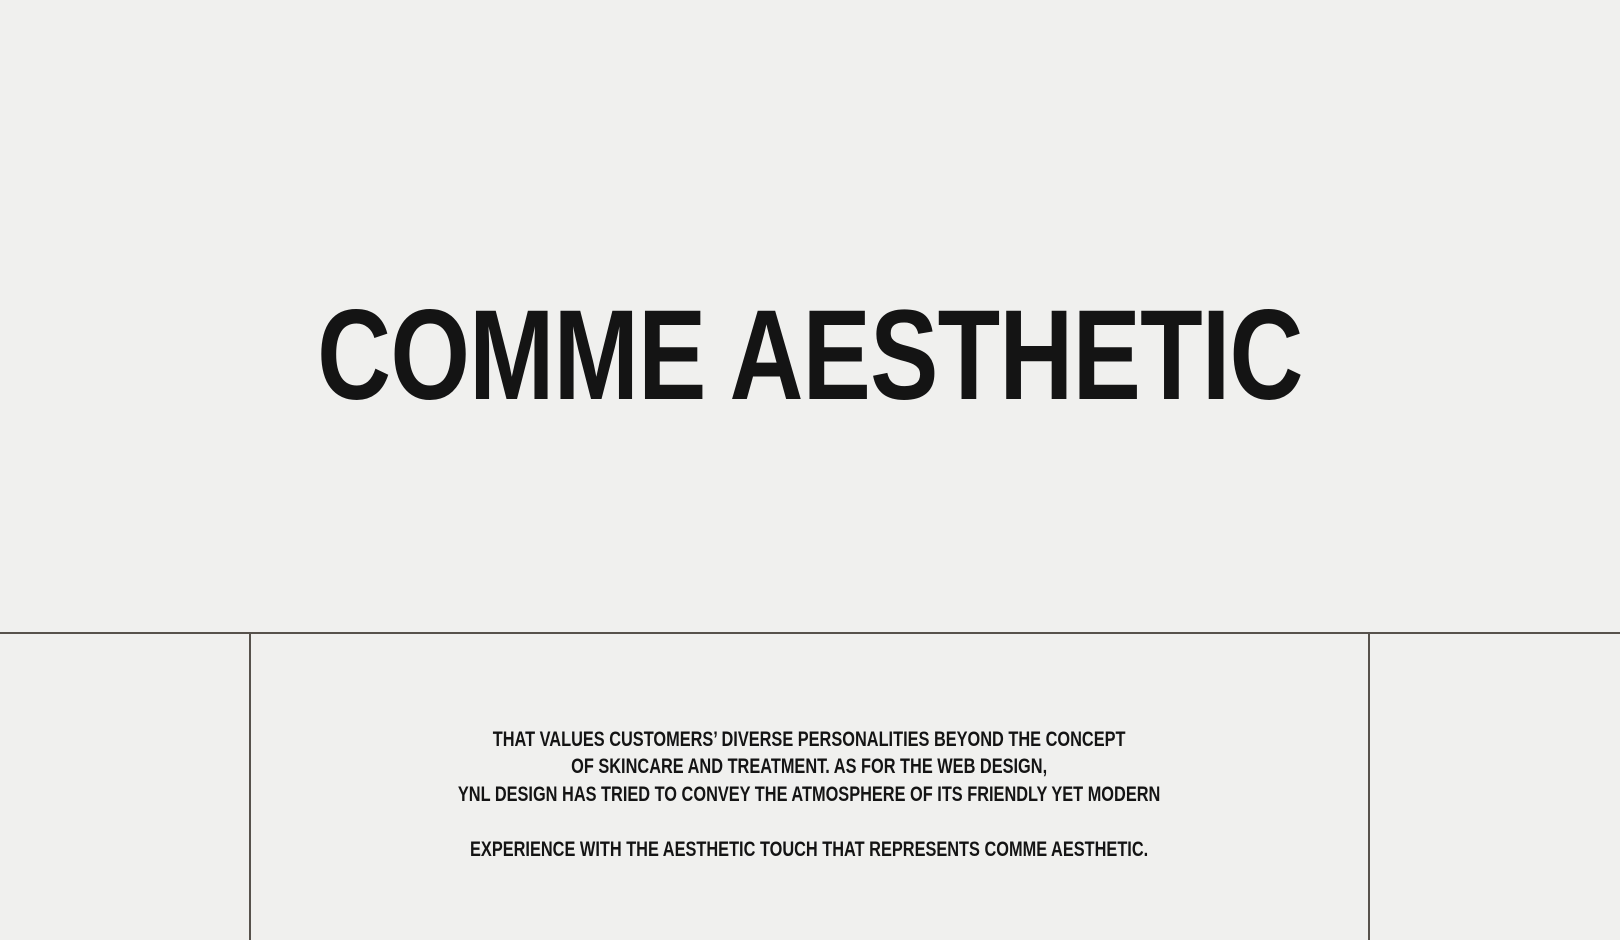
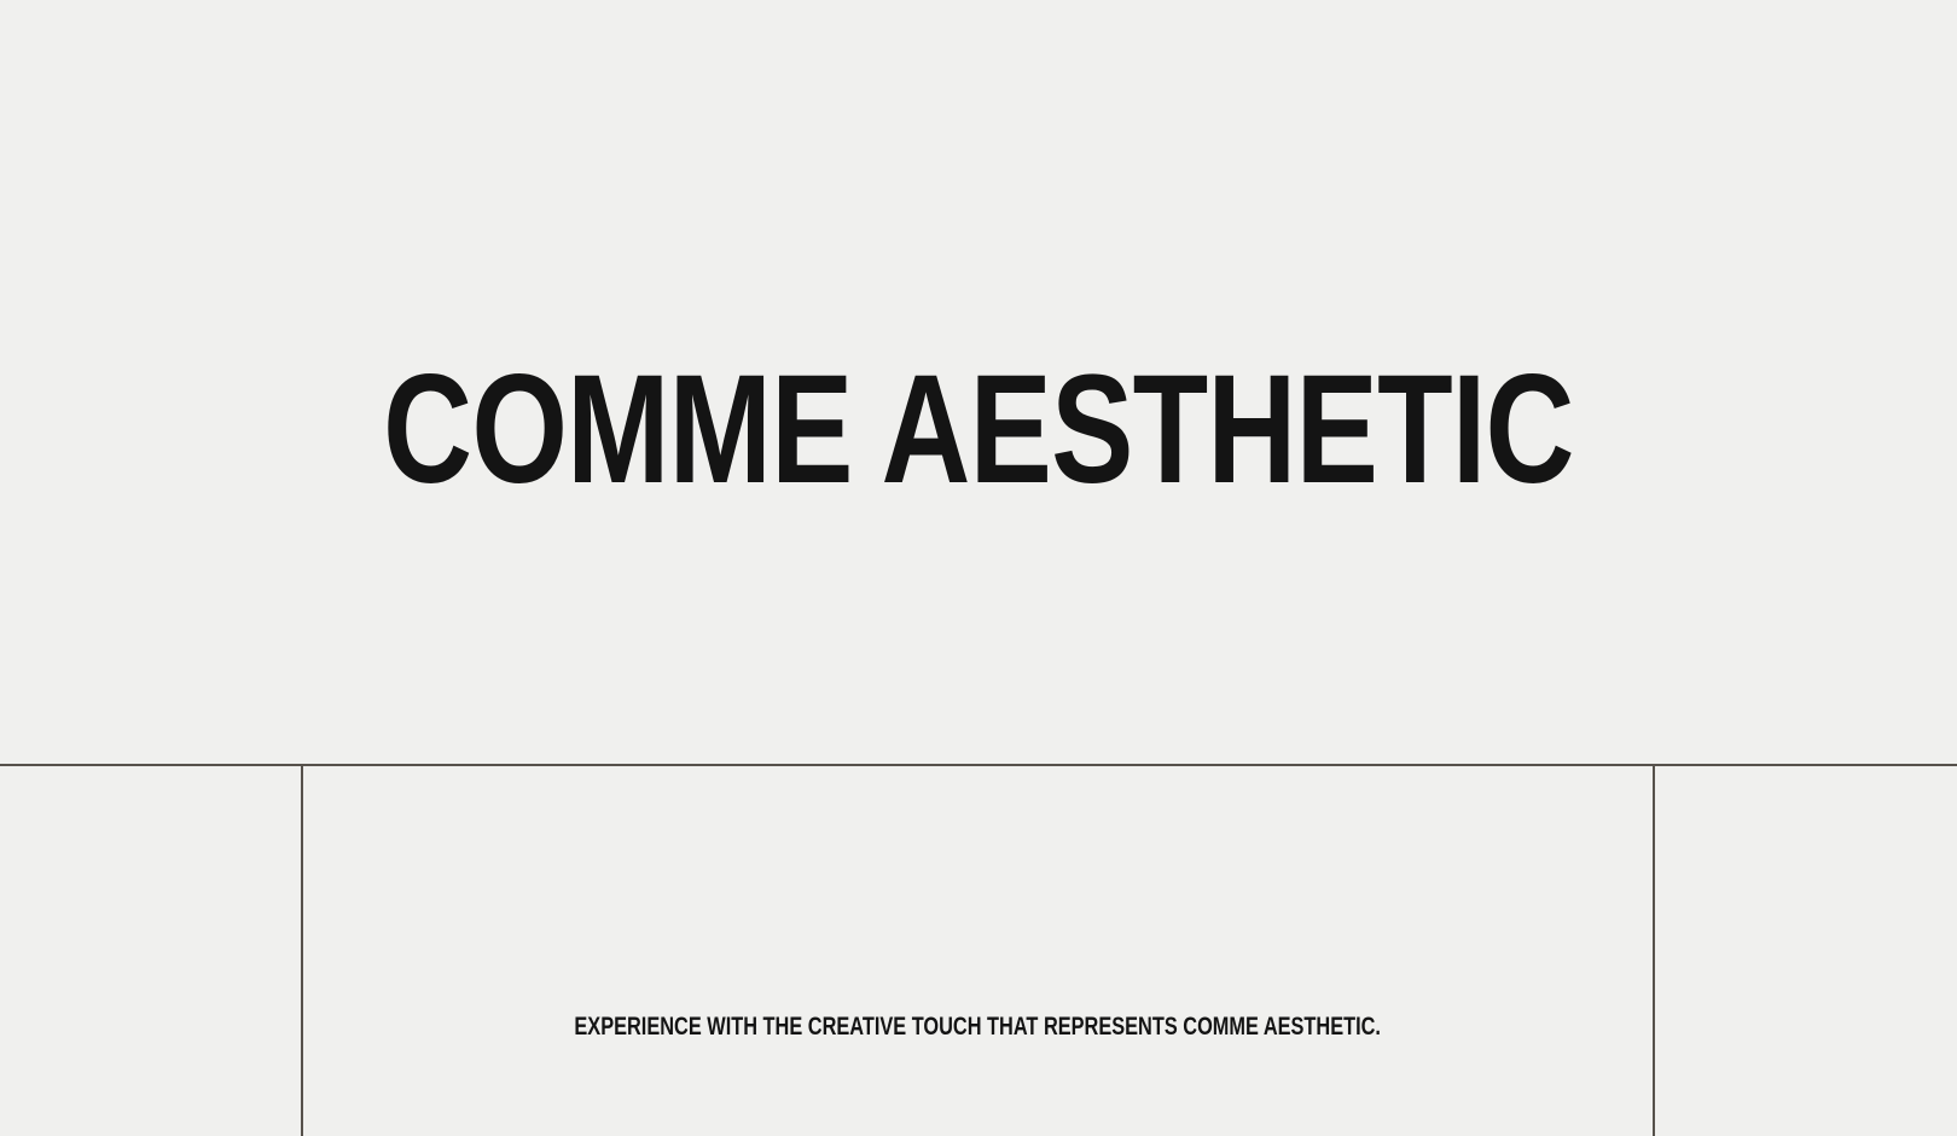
  COMME AESTHETIC
- THAT VALUES CUSTOMERS’ DIVERSE PERSONALITIES BEYOND THE CONCEPT
- OF SKINCARE AND TREATMENT. AS FOR THE WEB DESIGN,
- YNL DESIGN HAS TRIED TO CONVEY THE ATMOSPHERE OF ITS FRIENDLY YET MODERN
- EXPERIENCE WITH THE AESTHETIC TOUCH THAT REPRESENTS COMME AESTHETIC.
+ EXPERIENCE WITH THE CREATIVE TOUCH THAT REPRESENTS COMME AESTHETIC.
